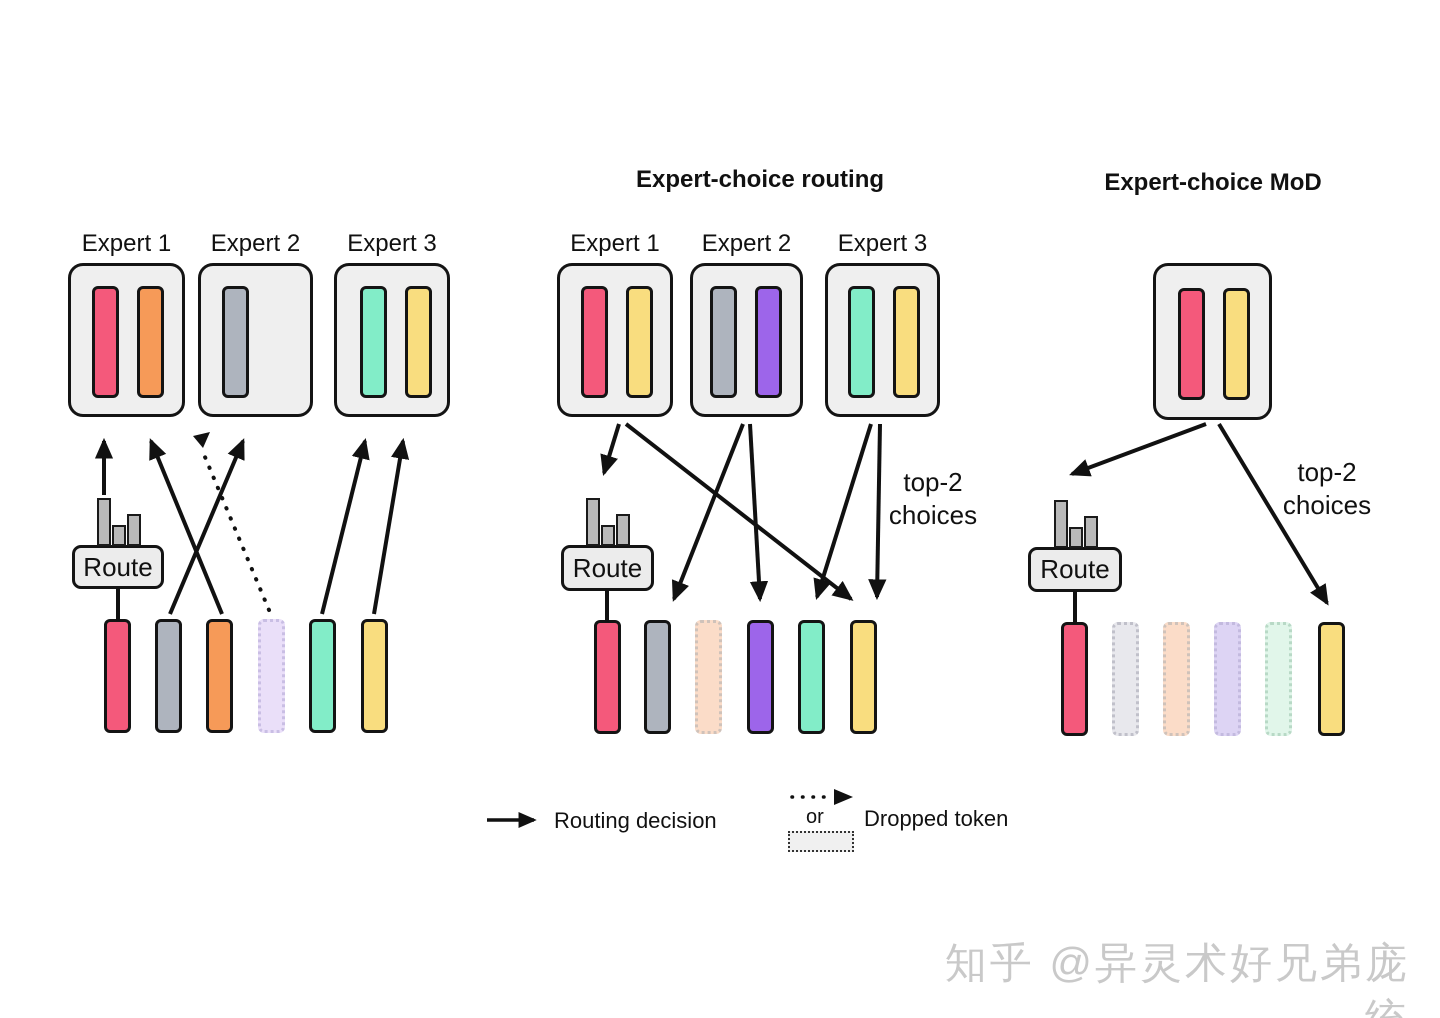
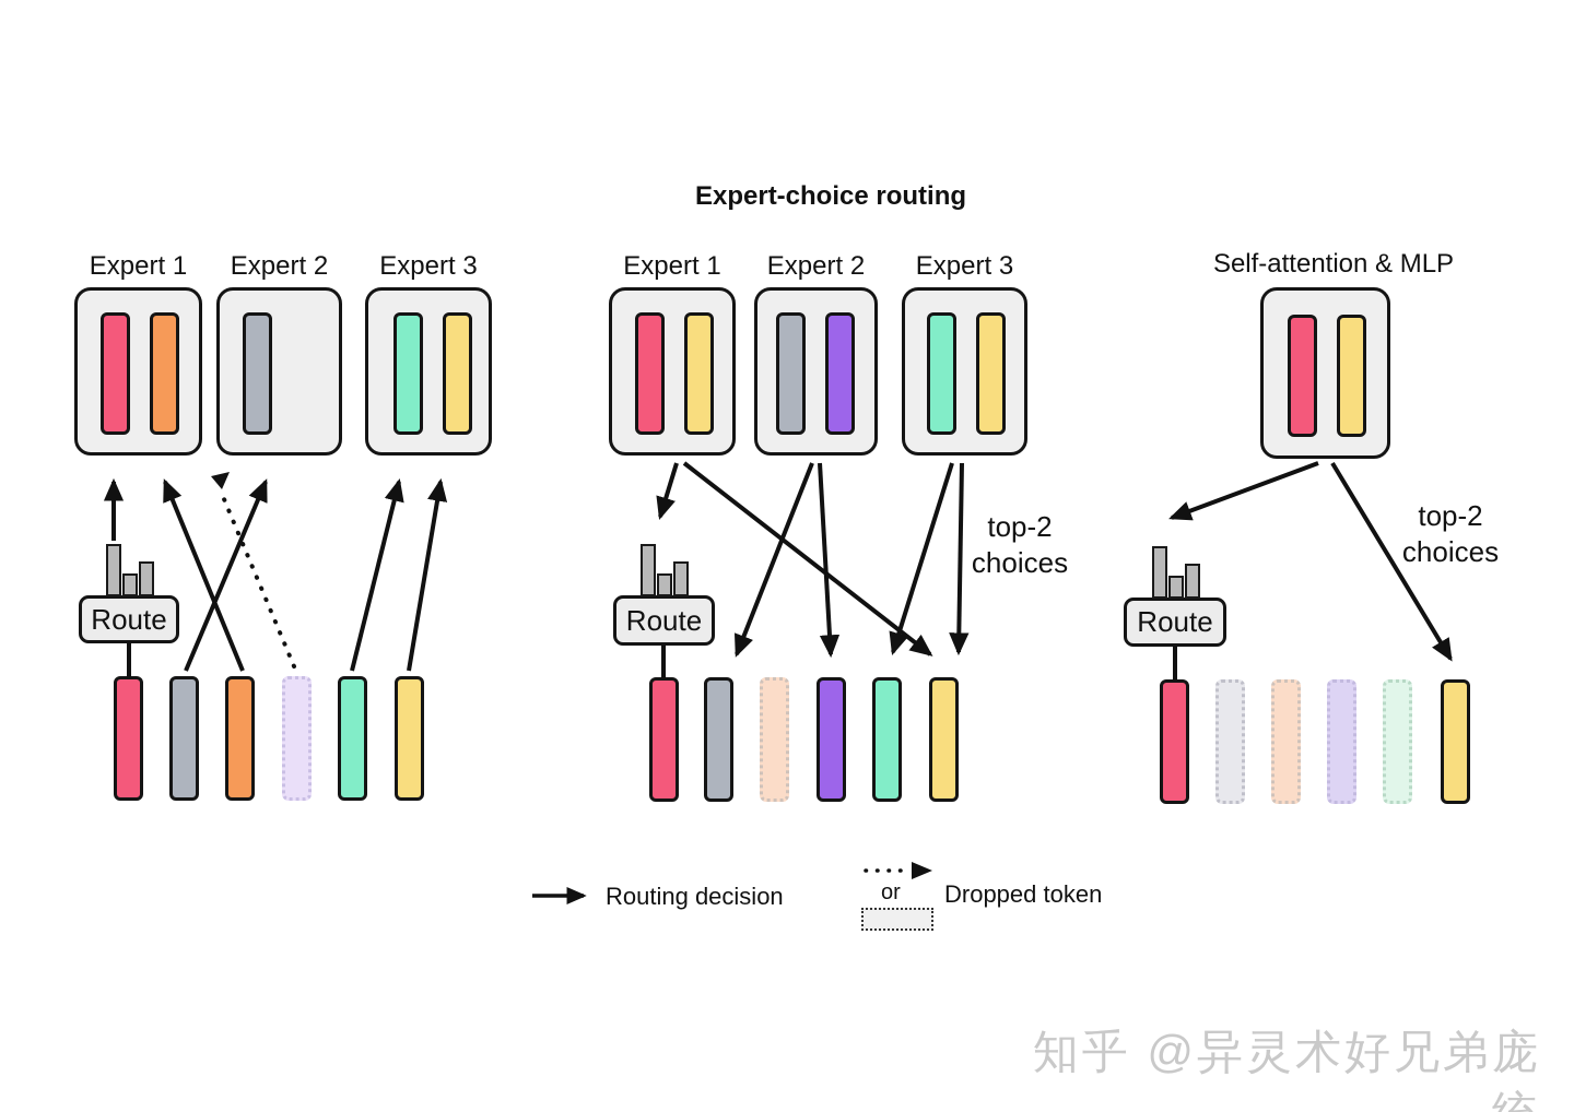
  Expert-choice routing
- Expert-choice MoD
  Expert 1
  Expert 2
  Expert 3
  Expert 1
  Expert 2
  Expert 3
+ Self-attention & MLP
  Route
  Route
  Route
  top-2 choices
  top-2 choices
  Routing decision
  or
  Dropped token
  知乎 @异灵术好兄弟庞
